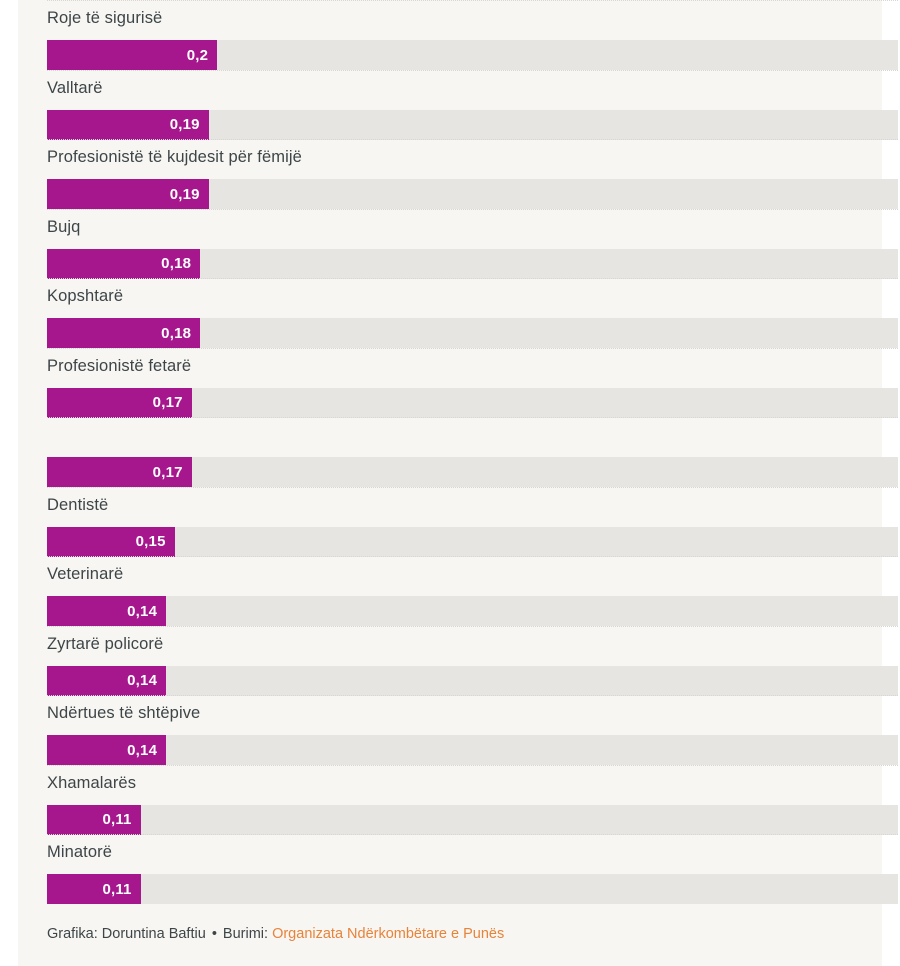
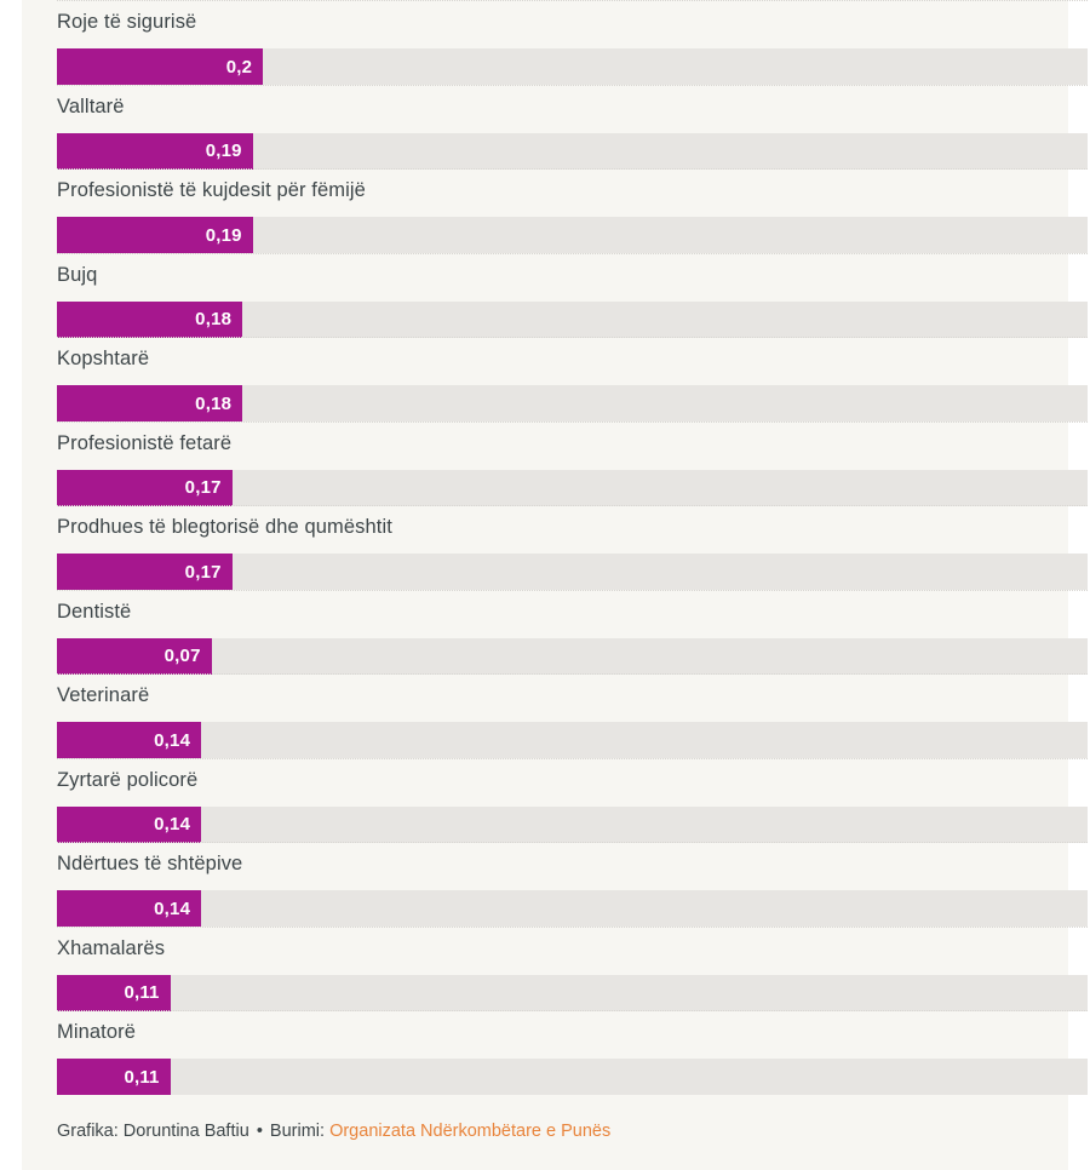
  Roje të sigurisë
  0,2
  Valltarë
  0,19
  Profesionistë të kujdesit për fëmijë
  0,19
  Bujq
  0,18
  Kopshtarë
  0,18
  Profesionistë fetarë
  0,17
+ Prodhues të blegtorisë dhe qumështit
  0,17
  Dentistë
- 0,15
+ 0,07
  Veterinarë
  0,14
  Zyrtarë policorë
  0,14
  Ndërtues të shtëpive
  0,14
  Xhamalarës
  0,11
  Minatorë
  0,11
  Grafika: Doruntina Baftiu • Burimi: Organizata Ndërkombëtare e Punës
